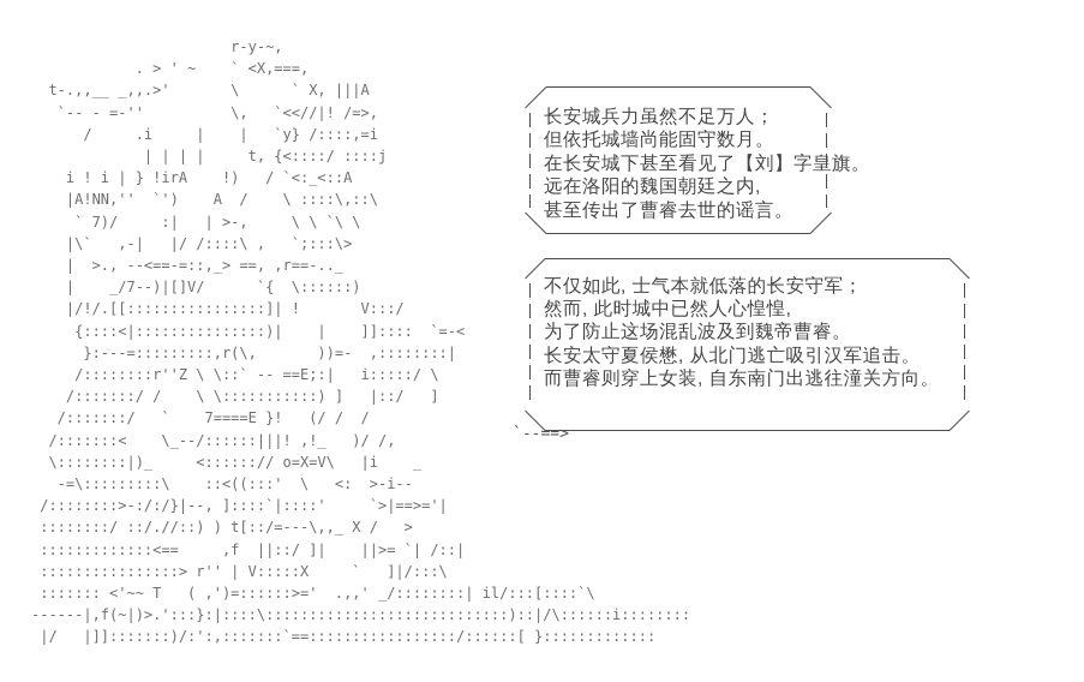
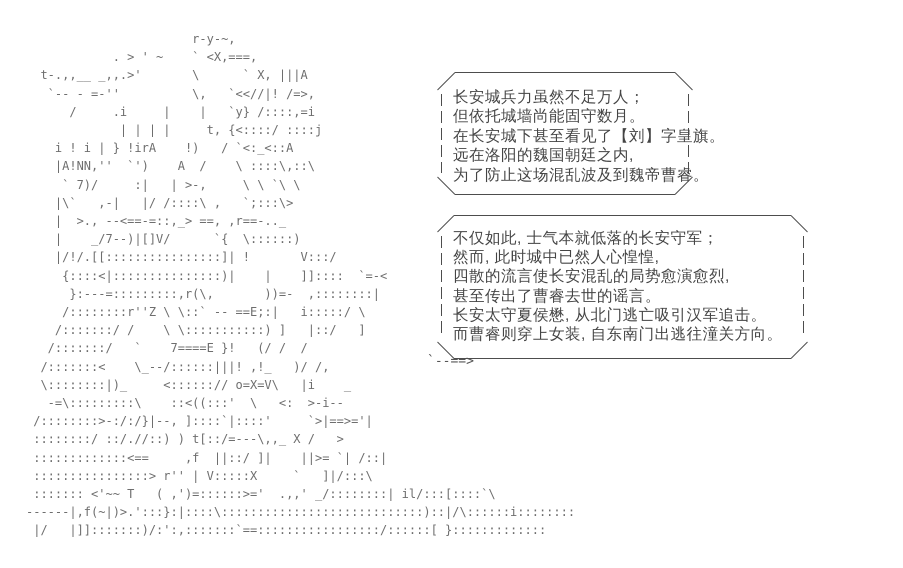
  r-y-~,
  . > ' ~ ` <X,===,
  t-.,,__ _,,.>' \ ` X, |||A
  `-- - =-'' \, `<<//|! /=>,
  / .i | | `y} /::::,=i
  | | | | t, {<::::/ ::::j
  i ! i | } !irA !) / `<:_<::A
  |A!NN,'' `') A / \ ::::\,::\
  ` 7)/ :| | >-, \ \ `\ \
  |\` ,-| |/ /::::\ , `;:::\>
  | >., --<==-=::,_> ==, ,r==-.._
  | _/7--)|[]V/ `{ \::::::)
  |/!/.[[::::::::::::::::]| ! V:::/
  {::::<|:::::::::::::::)| | ]]:::: `=-<
  }:---=:::::::::,r(\, ))=- ,::::::::|
  /::::::::r''Z \ \::` -- ==E;:| i:::::/ \
  /:::::::/ / \ \:::::::::::) ] |::/ ]
  /:::::::/ ` 7====E }! (/ / /
  /:::::::< \_--/::::::|||! ,!_ )/ /,
  \::::::::|)_ <::::::// o=X=V\ |i _
  -=\:::::::::\ ::<((:::' \ <: >-i--
  /::::::::>-:/:/}|--, ]::::`|::::' `>|==>='|
  ::::::::/ ::/.//::) ) t[::/=---\,,_ X / >
  :::::::::::::<== ,f ||::/ ]| ||>= `| /::|
  ::::::::::::::::> r'' | V:::::X ` ]|/:::\
  ::::::: <'~~ T ( ,')=::::::>=' .,,' _/::::::::| il/:::[::::`\
  ------|,f(~|)>.':::}:|::::\::::::::::::::::::::::::::::)::|/\::::::i::::::::
  |/ |]]:::::::)/:':,:::::::`==:::::::::::::::::/::::::[ }:::::::::::::
  `--==>
  长安城兵力虽然不足万人；
  但依托城墙尚能固守数月。
  在长安城下甚至看见了【刘】字皇旗。
  远在洛阳的魏国朝廷之内,
- 甚至传出了曹睿去世的谣言。
+ 为了防止这场混乱波及到魏帝曹睿。
  不仅如此, 士气本就低落的长安守军；
  然而, 此时城中已然人心惶惶,
+ 四散的流言使长安混乱的局势愈演愈烈,
- 为了防止这场混乱波及到魏帝曹睿。
+ 甚至传出了曹睿去世的谣言。
  长安太守夏侯懋, 从北门逃亡吸引汉军追击。
  而曹睿则穿上女装, 自东南门出逃往潼关方向。
